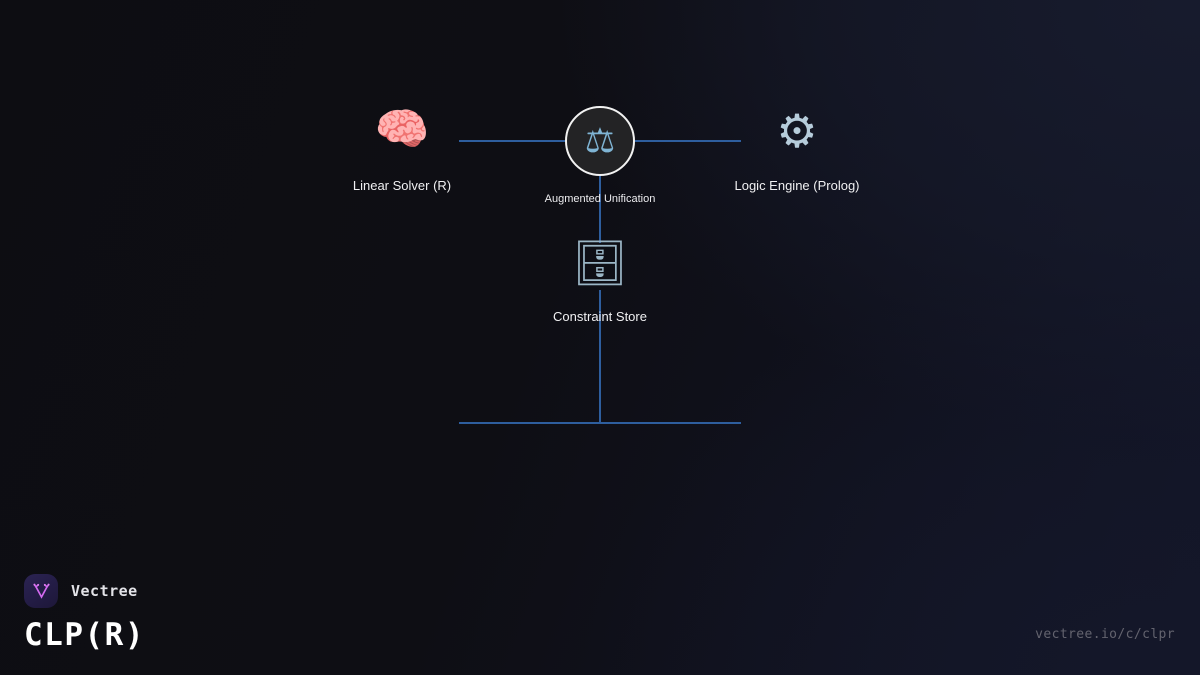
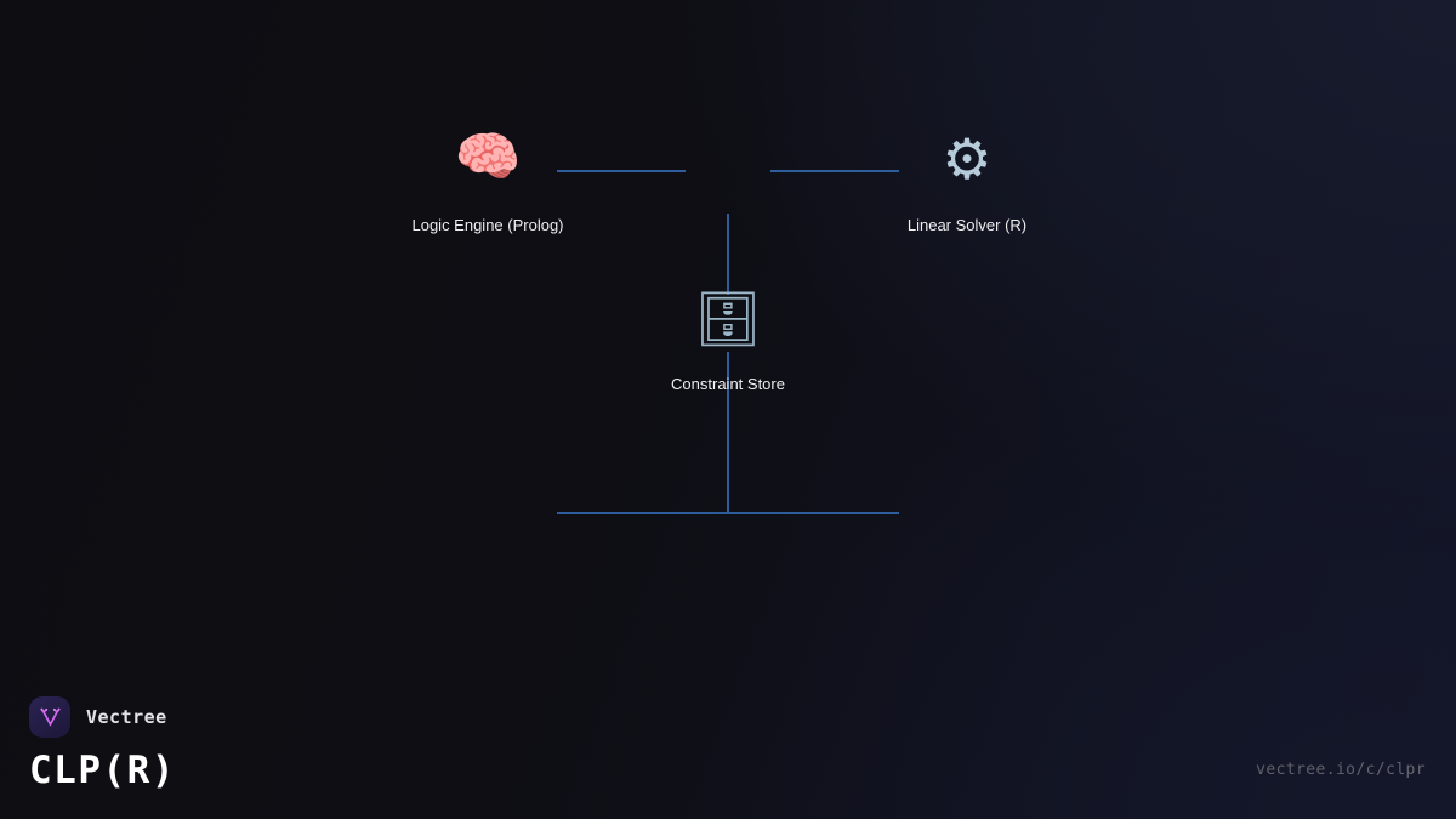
  🧠
- Linear Solver (R)
+ Logic Engine (Prolog)
  ⚙
- Logic Engine (Prolog)
+ Linear Solver (R)
- ⚖
- Augmented Unification
  🗄
  Constraint Store
  Vectree
  CLP(R)
  vectree.io/c/clpr
